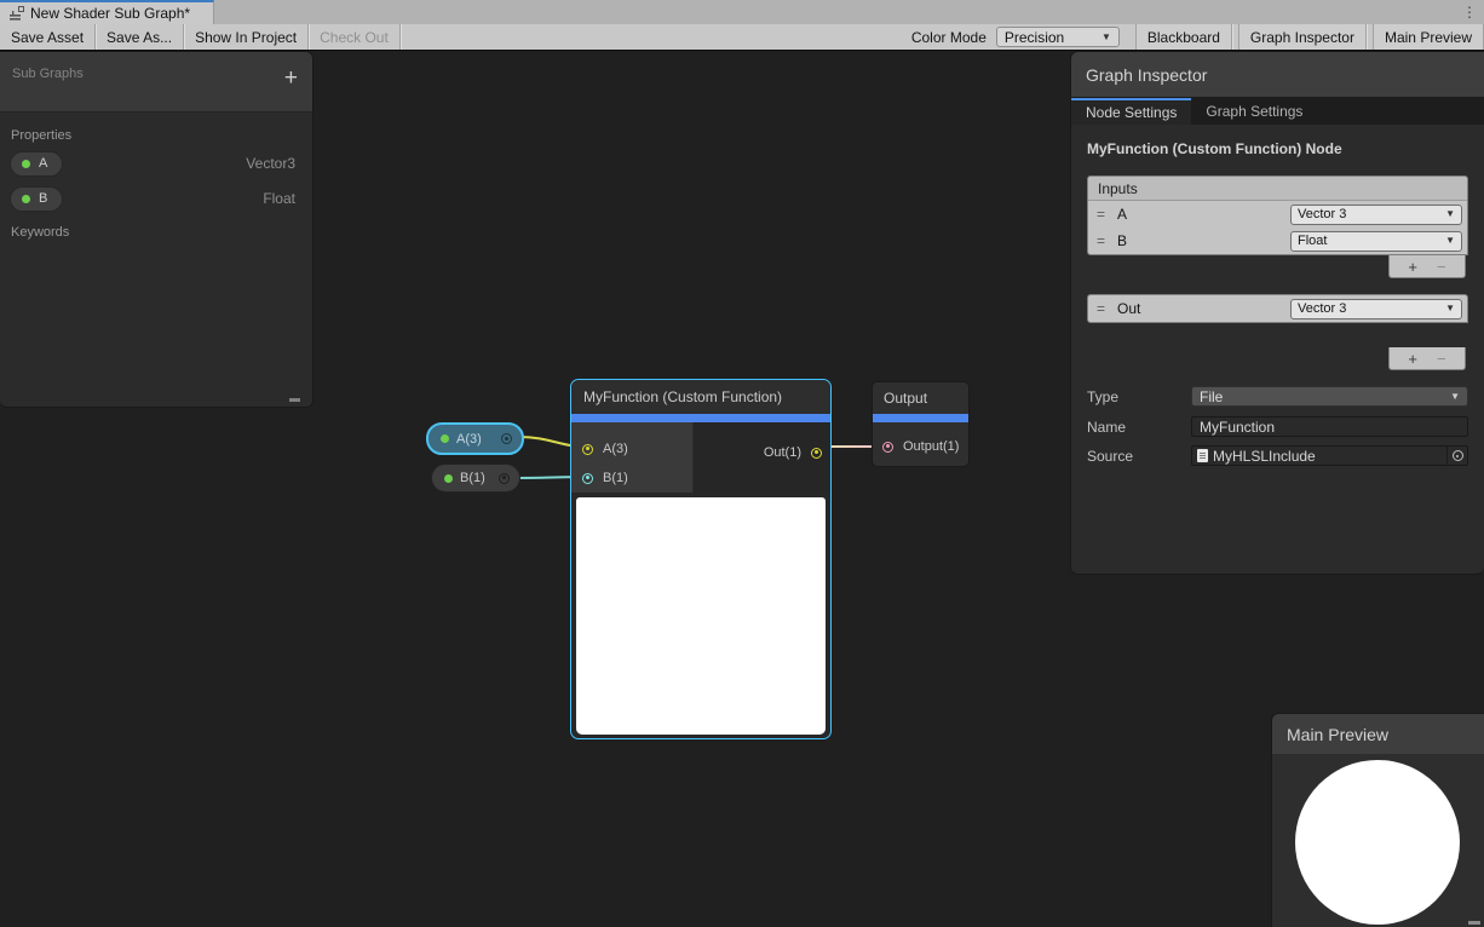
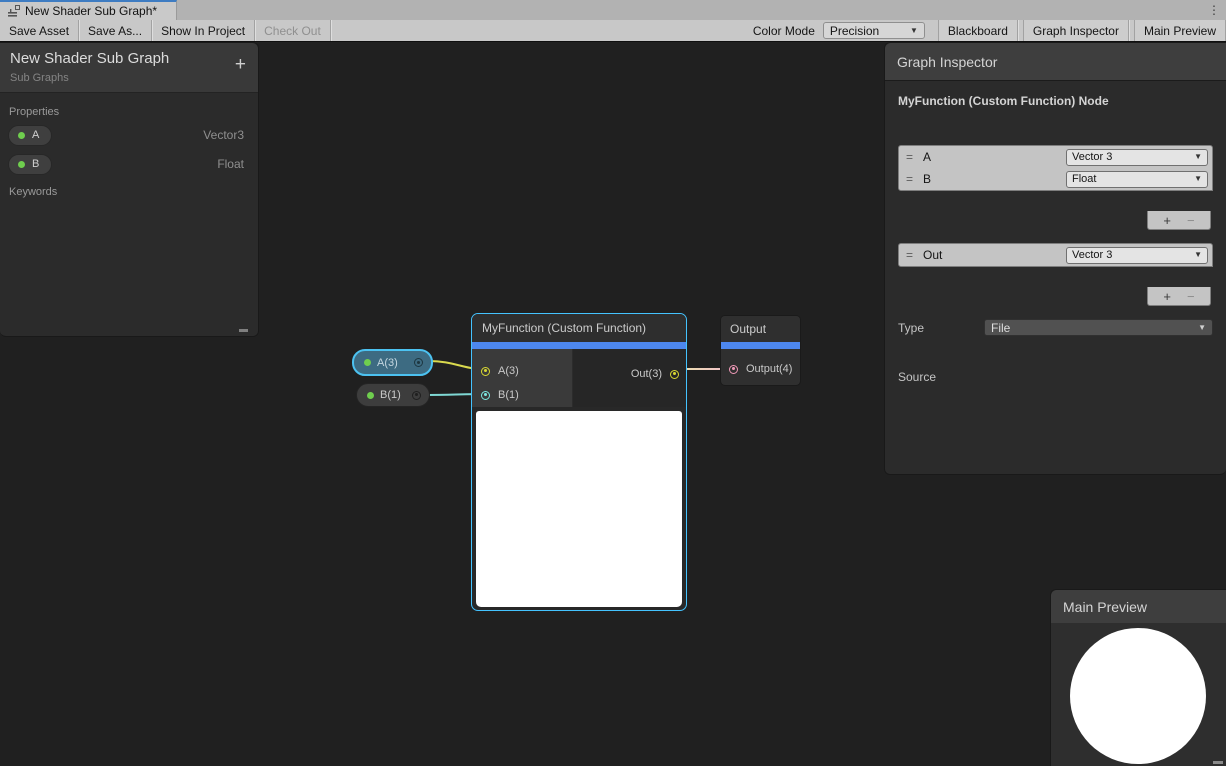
  New Shader Sub Graph*
  ⋮
  Save Asset
  Save As...
  Show In Project
  Check Out
  Color Mode
  Precision
  ▼
  Blackboard
  Graph Inspector
  Main Preview
+ New Shader Sub Graph
  Sub Graphs
  +
  Properties
  A
  Vector3
  B
  Float
  Keywords
  A(3)
  B(1)
  MyFunction (Custom Function)
  A(3)
  B(1)
- Out(1)
+ Out(3)
  Output
- Output(1)
+ Output(4)
  Graph Inspector
- Node Settings
- Graph Settings
  MyFunction (Custom Function) Node
- Inputs
  =
  A
  Vector 3
  ▼
  =
  B
  Float
  ▼
  +
  −
  =
  Out
  Vector 3
  ▼
  +
  −
  Type
  File
  ▼
- Name
- MyFunction
  Source
- MyHLSLInclude
  Main Preview
